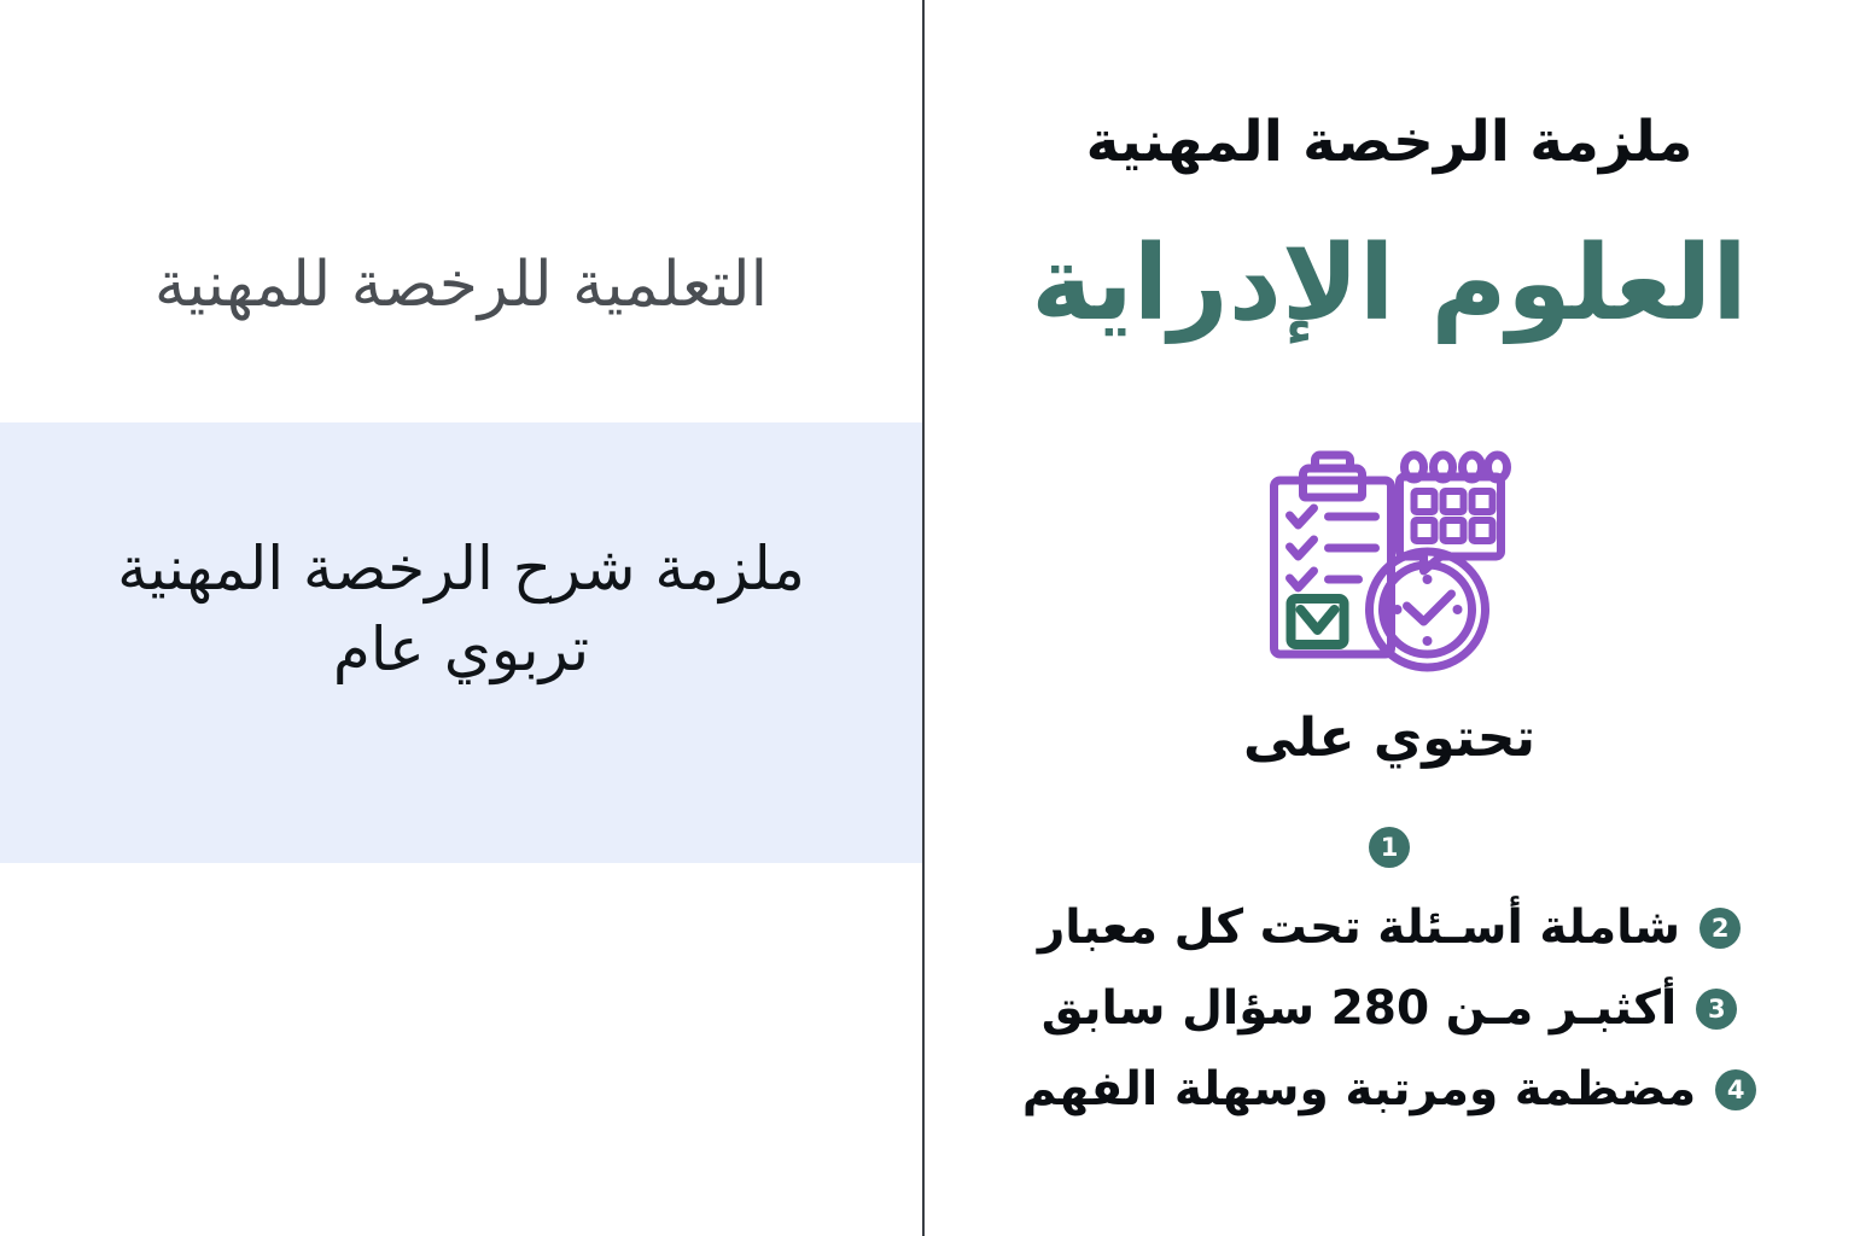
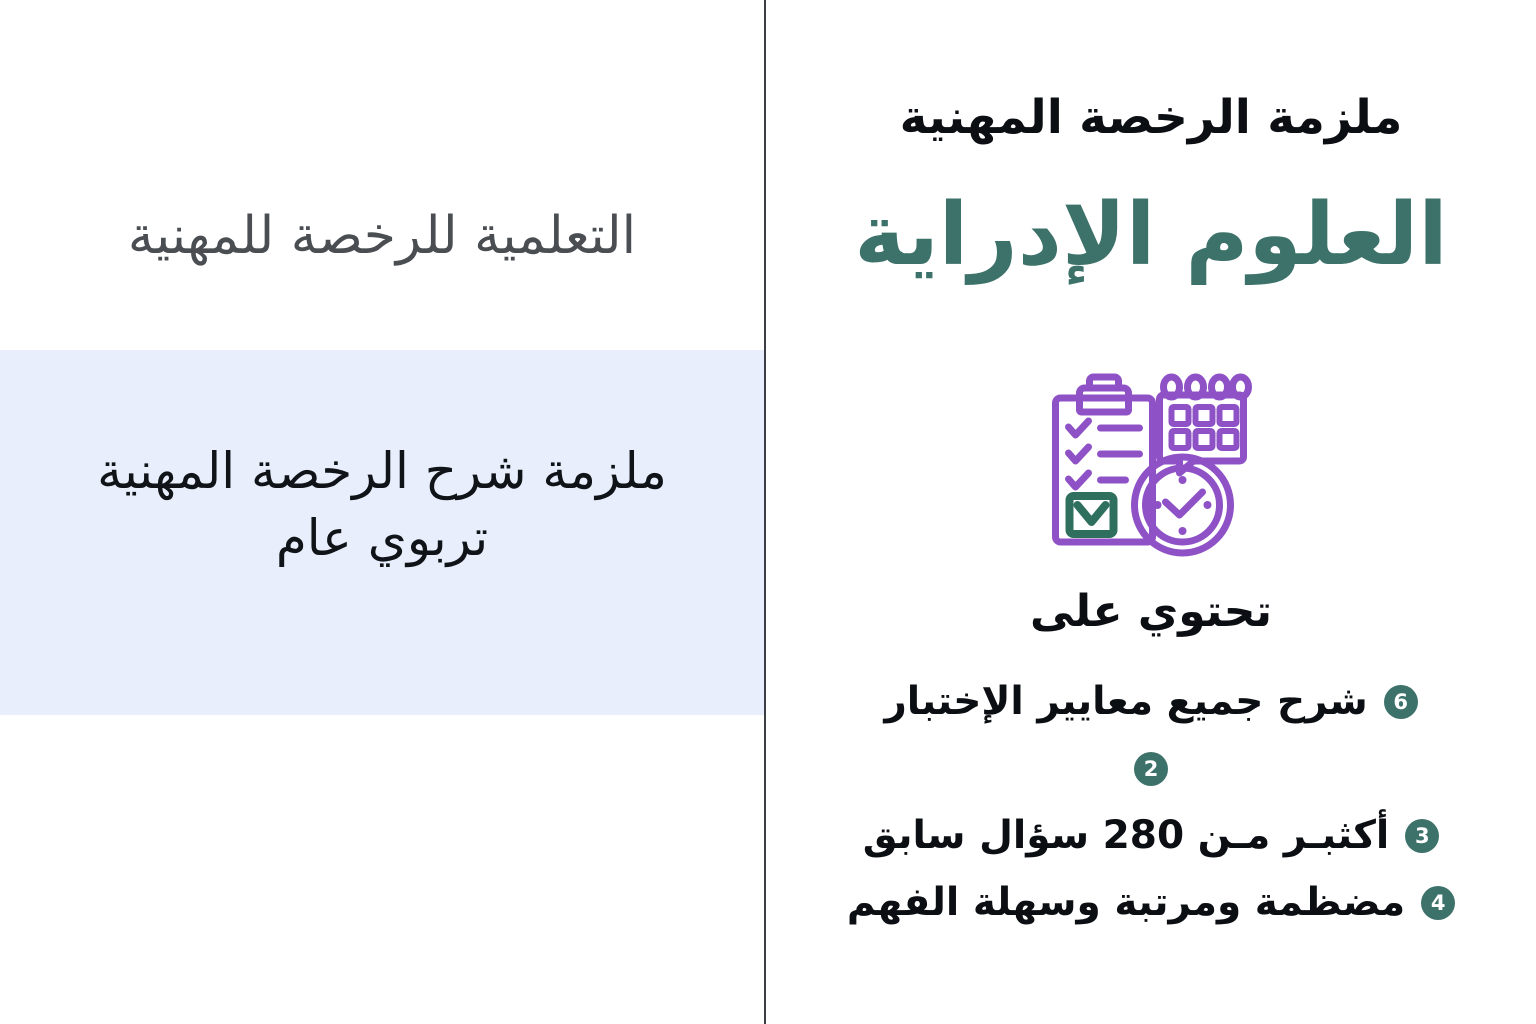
  التعلمية للرخصة للمهنية
  ملزمة شرح الرخصة المهنية
  تربوي عام
  ملزمة الرخصة المهنية
  العلوم الإدراية
  تحتوي على
- 1
+ 6
+ شرح جميع معايير الإختبار
  2
- شاملة أسـئلة تحت كل معبار
  3
  أكثبـر مـن 280 سؤال سابق
  4
  مضظمة ومرتبة وسهلة الفهم
